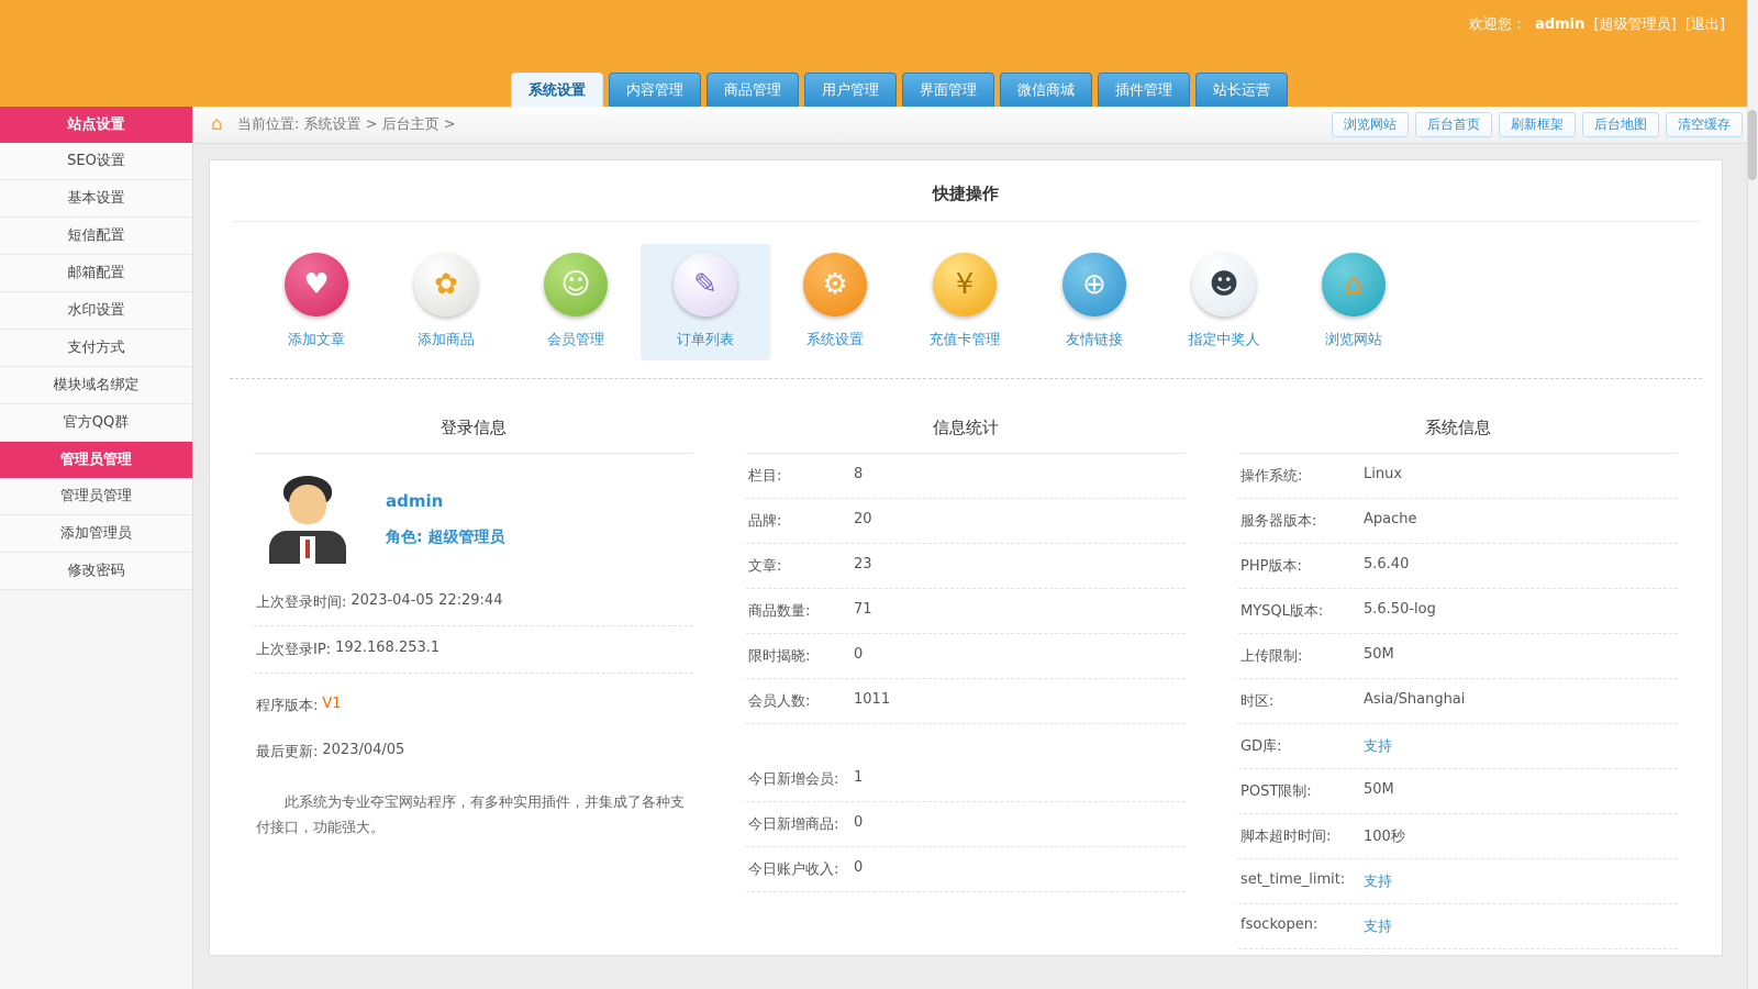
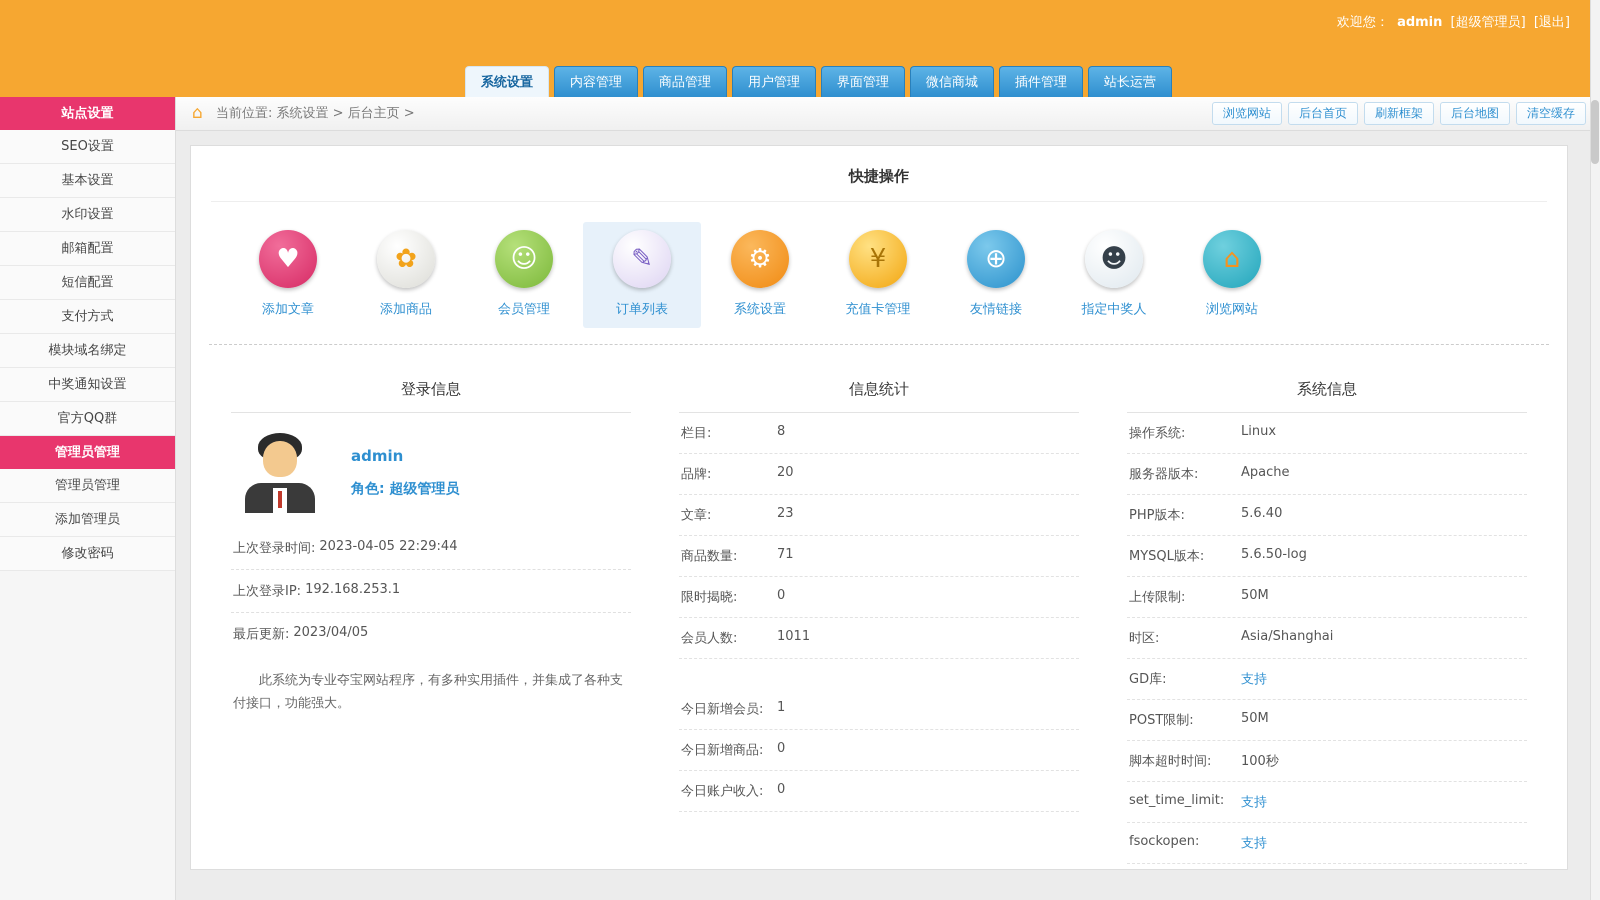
  欢迎您： admin [超级管理员] [退出]
  系统设置
  内容管理
  商品管理
  用户管理
  界面管理
  微信商城
  插件管理
  站长运营
  站点设置
  SEO设置
  基本设置
- 短信配置
+ 水印设置
  邮箱配置
- 水印设置
+ 短信配置
  支付方式
  模块域名绑定
+ 中奖通知设置
  官方QQ群
  管理员管理
  管理员管理
  添加管理员
  修改密码
  ⌂
  当前位置: 系统设置 > 后台主页 >
  浏览网站
  后台首页
  刷新框架
  后台地图
  清空缓存
  快捷操作
  ♥
  添加文章
  ✿
  添加商品
  ☺
  会员管理
  ✎
  订单列表
  ⚙
  系统设置
  ¥
  充值卡管理
  ⊕
  友情链接
  ☻
  指定中奖人
  ⌂
  浏览网站
  登录信息
  admin
  角色: 超级管理员
  上次登录时间:
  2023-04-05 22:29:44
  上次登录IP:
  192.168.253.1
- 程序版本:
- V1
  最后更新:
  2023/04/05
  此系统为专业夺宝网站程序，有多种实用插件，并集成了各种支付接口，功能强大。
  信息统计
  栏目:
  8
  品牌:
  20
  文章:
  23
  商品数量:
  71
  限时揭晓:
  0
  会员人数:
  1011
  今日新增会员:
  1
  今日新增商品:
  0
  今日账户收入:
  0
  系统信息
  操作系统:
  Linux
  服务器版本:
  Apache
  PHP版本:
  5.6.40
  MYSQL版本:
  5.6.50-log
  上传限制:
  50M
  时区:
  Asia/Shanghai
  GD库:
  支持
  POST限制:
  50M
  脚本超时时间:
  100秒
  set_time_limit:
  支持
  fsockopen:
  支持
